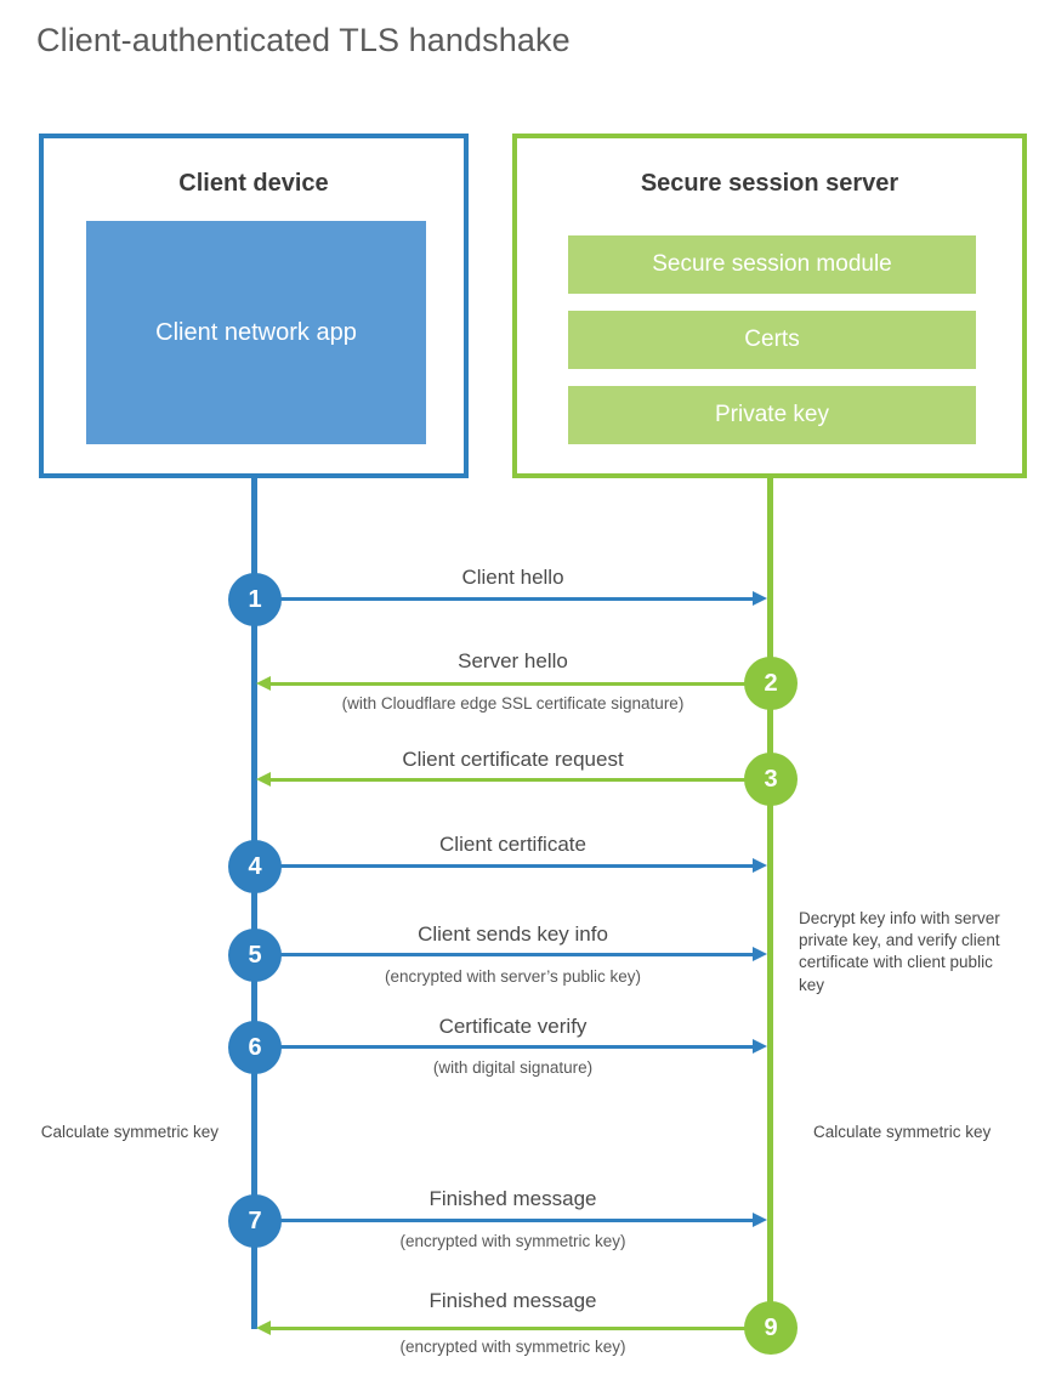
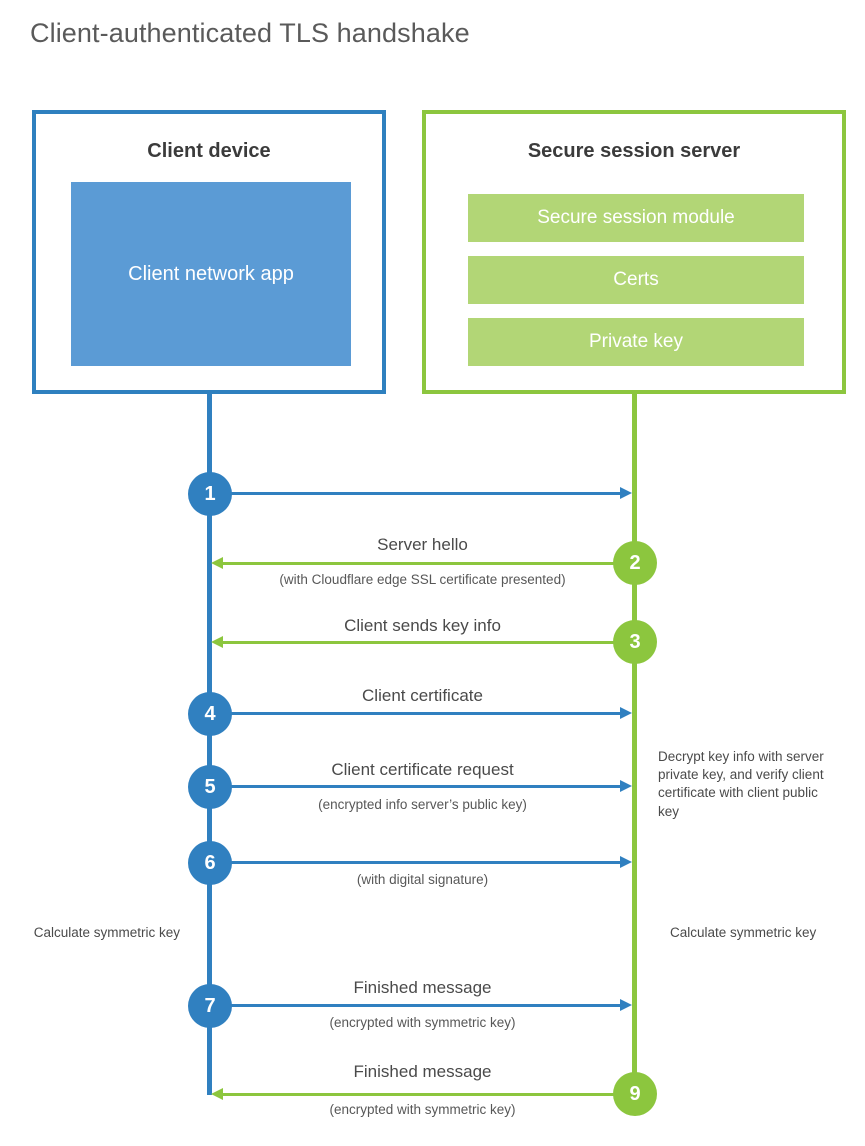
  Client-authenticated TLS handshake
  Client device
  Client network app
  Secure session server
  Secure session module
  Certs
  Private key
- Client hello
  1
  Server hello
- (with Cloudflare edge SSL certificate signature)
+ (with Cloudflare edge SSL certificate presented)
  2
- Client certificate request
+ Client sends key info
  3
  Client certificate
  4
- Client sends key info
+ Client certificate request
- (encrypted with server’s public key)
+ (encrypted info server’s public key)
  5
- Certificate verify
  (with digital signature)
  6
  Decrypt key info with server private key, and verify client certificate with client public key
  Calculate symmetric key
  Calculate symmetric key
  Finished message
  (encrypted with symmetric key)
  7
  Finished message
  (encrypted with symmetric key)
  9
